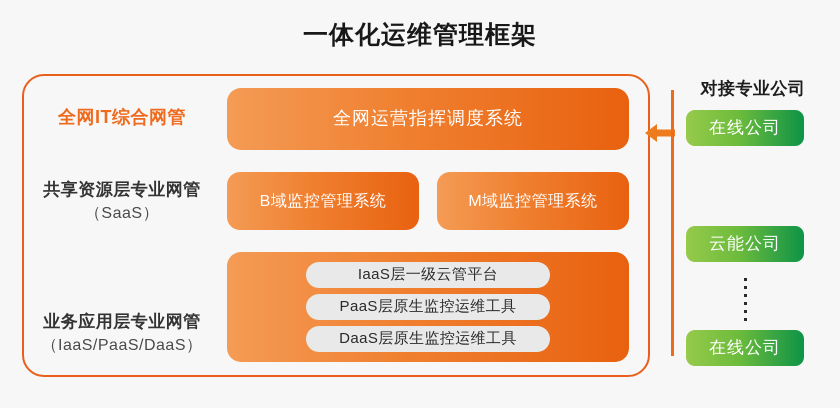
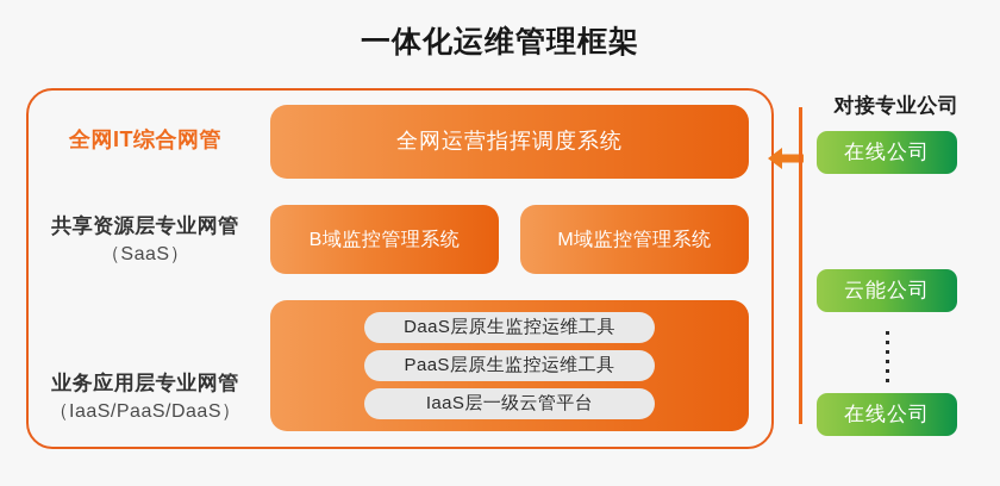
  一体化运维管理框架
  全网IT综合网管
  共享资源层专业网管
  （SaaS）
  业务应用层专业网管
  （IaaS/PaaS/DaaS）
  全网运营指挥调度系统
  B域监控管理系统
  M域监控管理系统
- IaaS层一级云管平台
+ DaaS层原生监控运维工具
  PaaS层原生监控运维工具
- DaaS层原生监控运维工具
+ IaaS层一级云管平台
  对接专业公司
  在线公司
  云能公司
  在线公司
